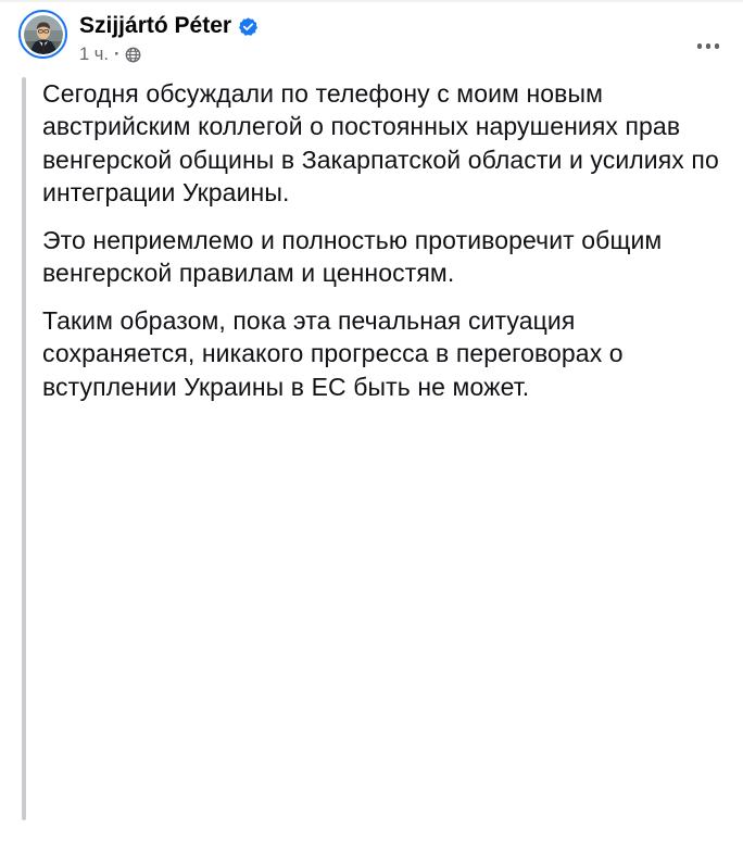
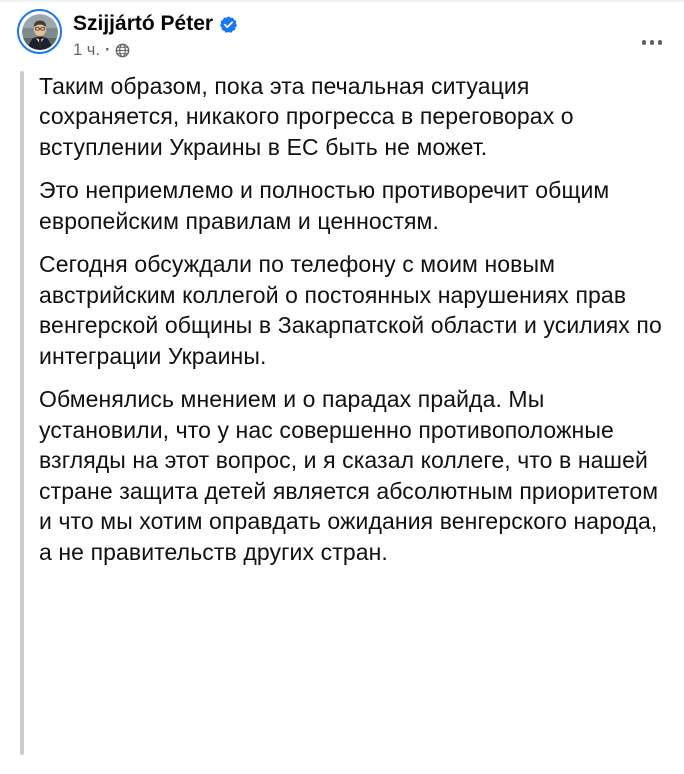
  Szijjártó Péter
  1 ч.
  ·
- Сегодня обсуждали по телефону с моим новым австрийским коллегой о постоянных нарушениях прав венгерской общины в Закарпатской области и усилиях по интеграции Украины.
+ Таким образом, пока эта печальная ситуация сохраняется, никакого прогресса в переговорах о вступлении Украины в ЕС быть не может.
- Это неприемлемо и полностью противоречит общим венгерской правилам и ценностям.
+ Это неприемлемо и полностью противоречит общим европейским правилам и ценностям.
- Таким образом, пока эта печальная ситуация сохраняется, никакого прогресса в переговорах о вступлении Украины в ЕС быть не может.
+ Сегодня обсуждали по телефону с моим новым австрийским коллегой о постоянных нарушениях прав венгерской общины в Закарпатской области и усилиях по интеграции Украины.
+ Обменялись мнением и о парадах прайда. Мы установили, что у нас совершенно противоположные взгляды на этот вопрос, и я сказал коллеге, что в нашей стране защита детей является абсолютным приоритетом и что мы хотим оправдать ожидания венгерского народа, а не правительств других стран.
